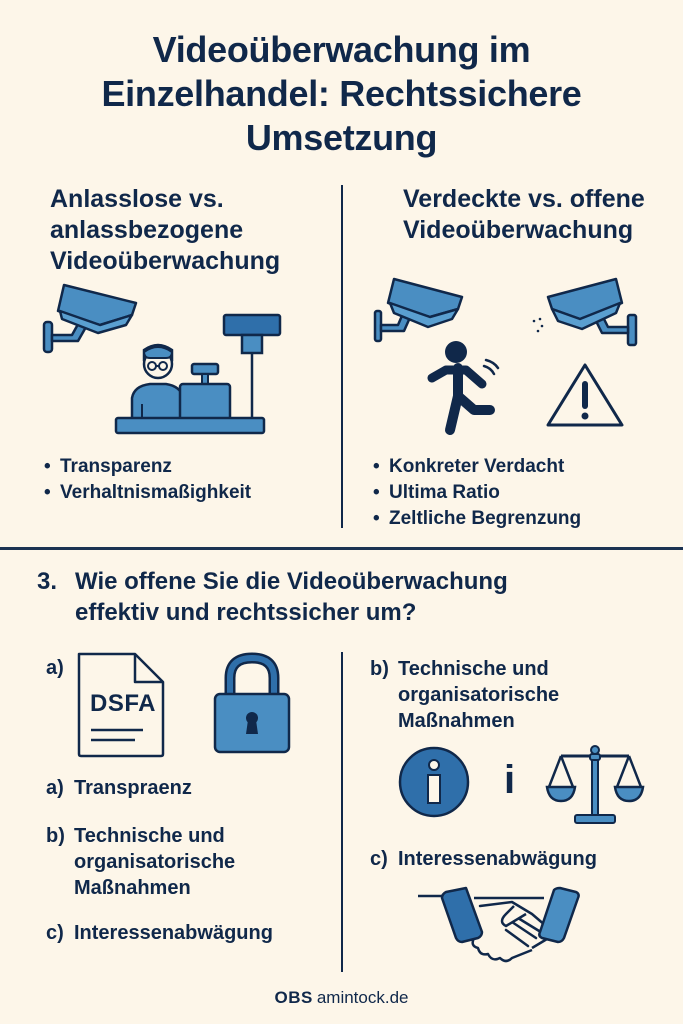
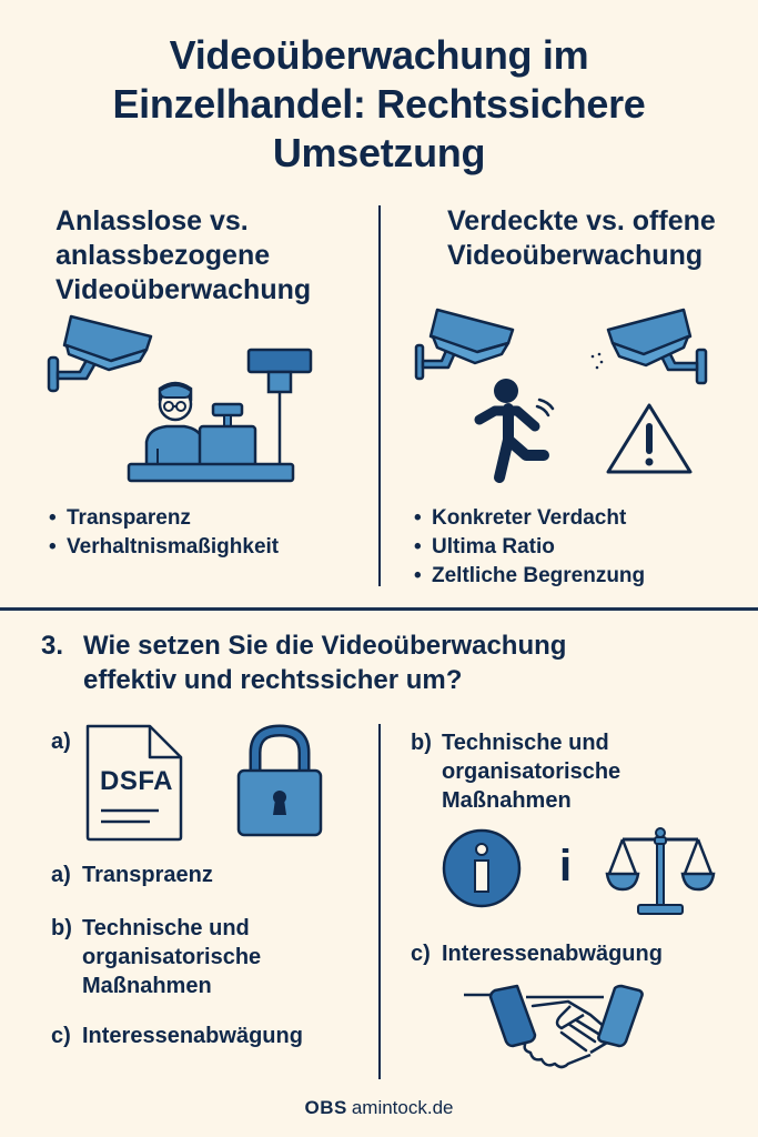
  Videoüberwachung im
  Einzelhandel: Rechtssichere
  Umsetzung
  Anlasslose vs.
  anlassbezogene
  Videoüberwachung
  Transparenz
  Verhaltnismaßighkeit
  Verdeckte vs. offene
  Videoüberwachung
  Konkreter Verdacht
  Ultima Ratio
  Zeltliche Begrenzung
- 3. Wie offene Sie die Videoüberwachung
+ 3. Wie setzen Sie die Videoüberwachung
  effektiv und rechtssicher um?
  a)
  DSFA
  a)
  Transpraenz
  b)
  Technische und
  organisatorische
  Maßnahmen
  c)
  Interessenabwägung
  b)
  Technische und
  organisatorische
  Maßnahmen
  i
  c)
  Interessenabwägung
  OBS amintock.de
